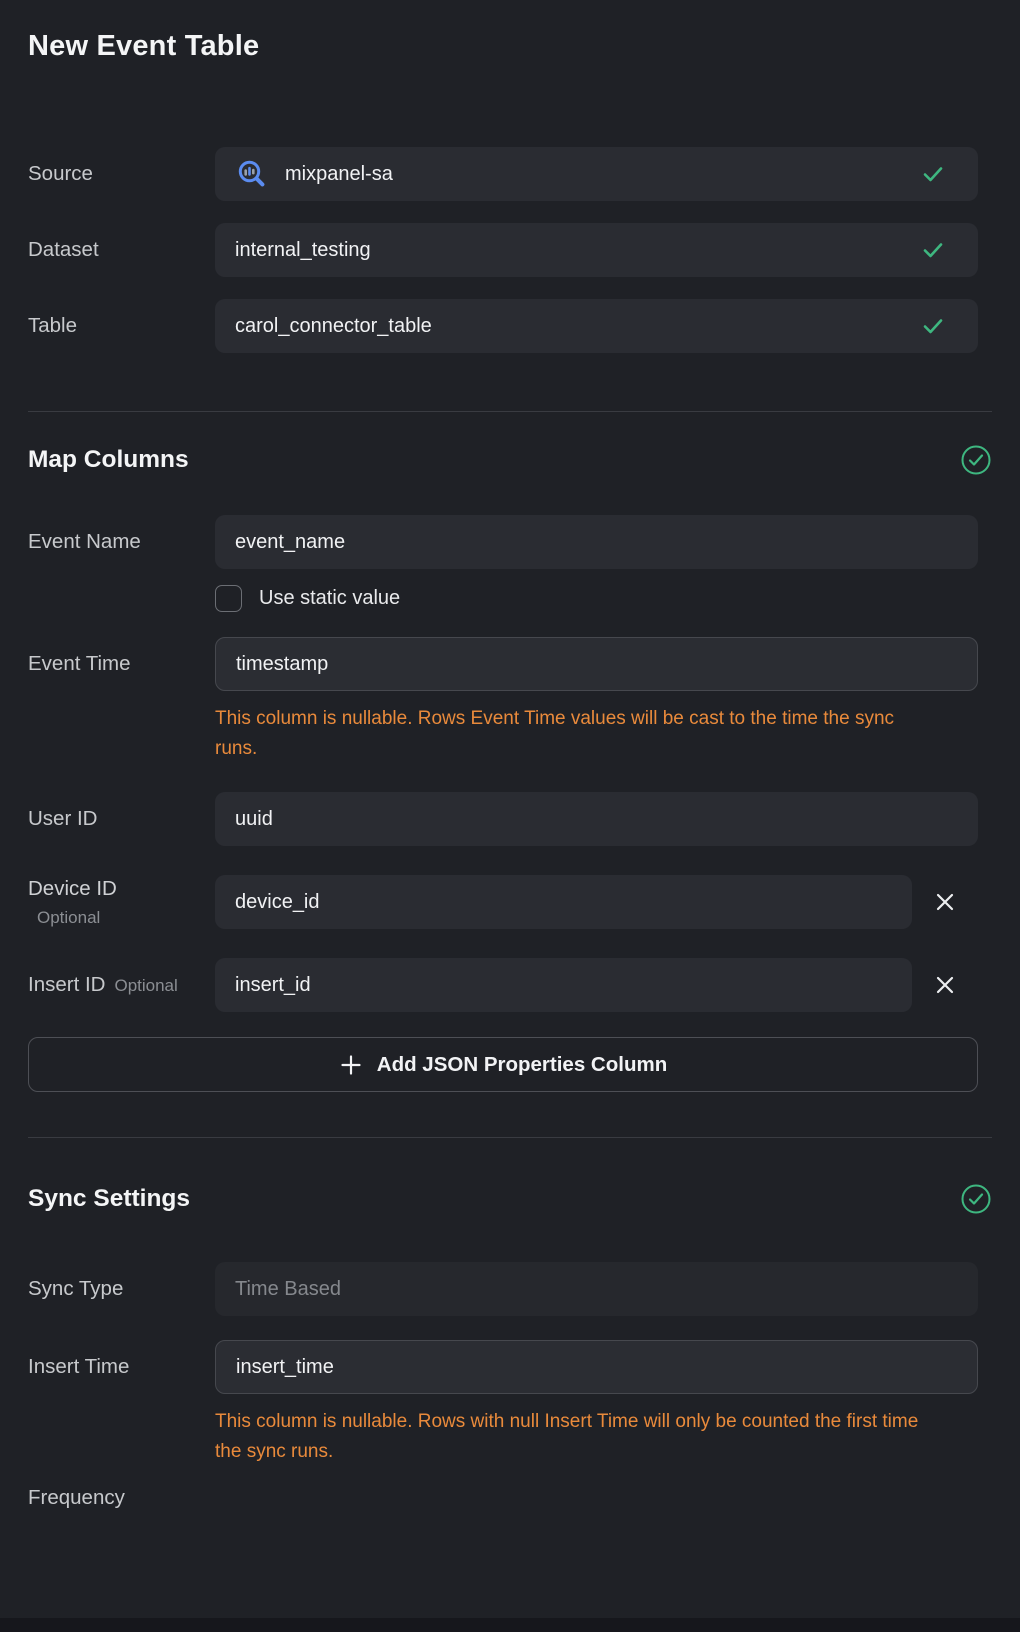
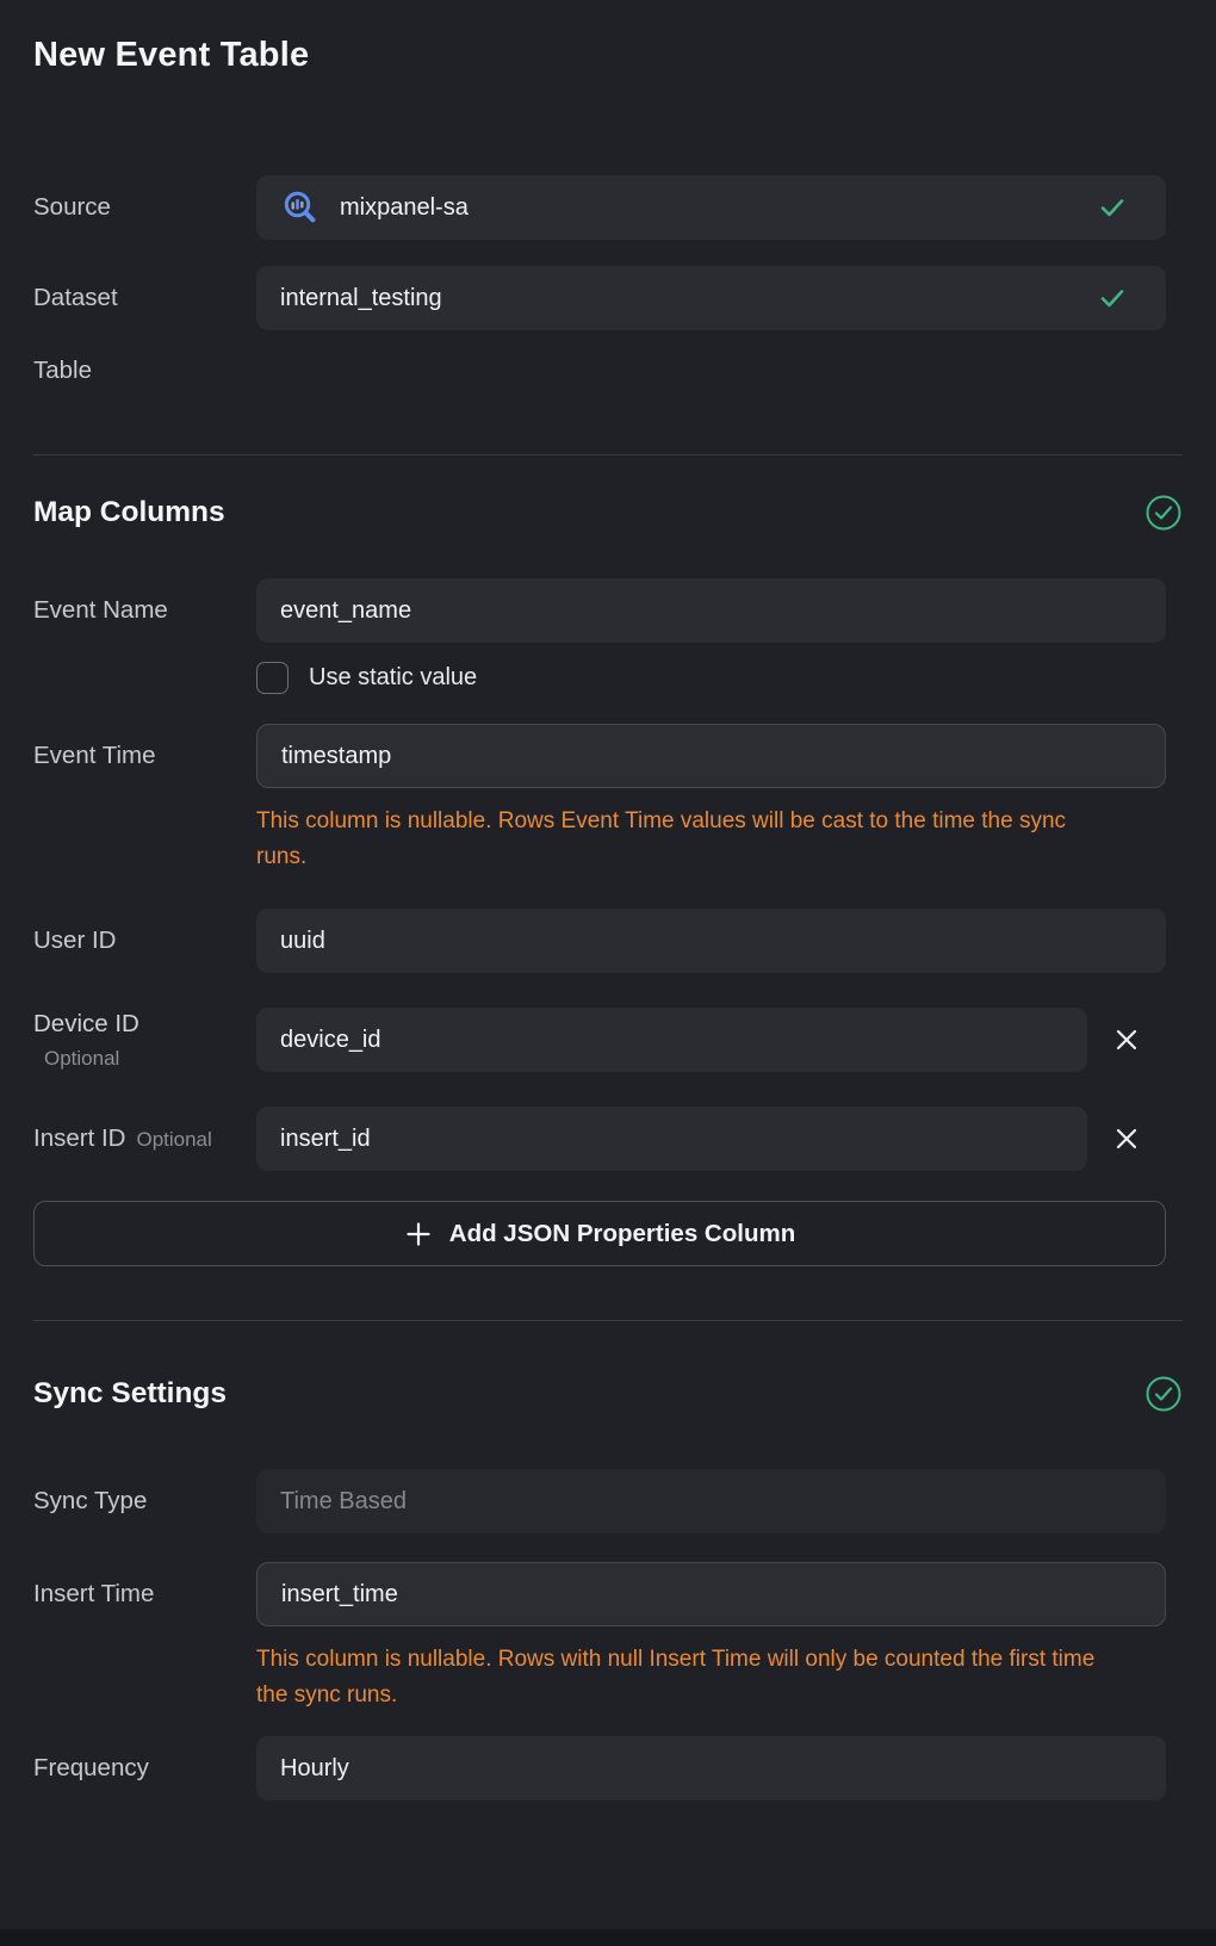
  New Event Table
  Source
  mixpanel-sa
  Dataset
  internal_testing
  Table
- carol_connector_table
  Map Columns
  Event Name
  event_name
  Use static value
  Event Time
  timestamp
  This column is nullable. Rows Event Time values will be cast to the time the sync runs.
  User ID
  uuid
  Device ID
  Optional
  device_id
  Insert ID Optional
  insert_id
  Add JSON Properties Column
  Sync Settings
  Sync Type
  Time Based
  Insert Time
  insert_time
  This column is nullable. Rows with null Insert Time will only be counted the first time the sync runs.
  Frequency
+ Hourly
